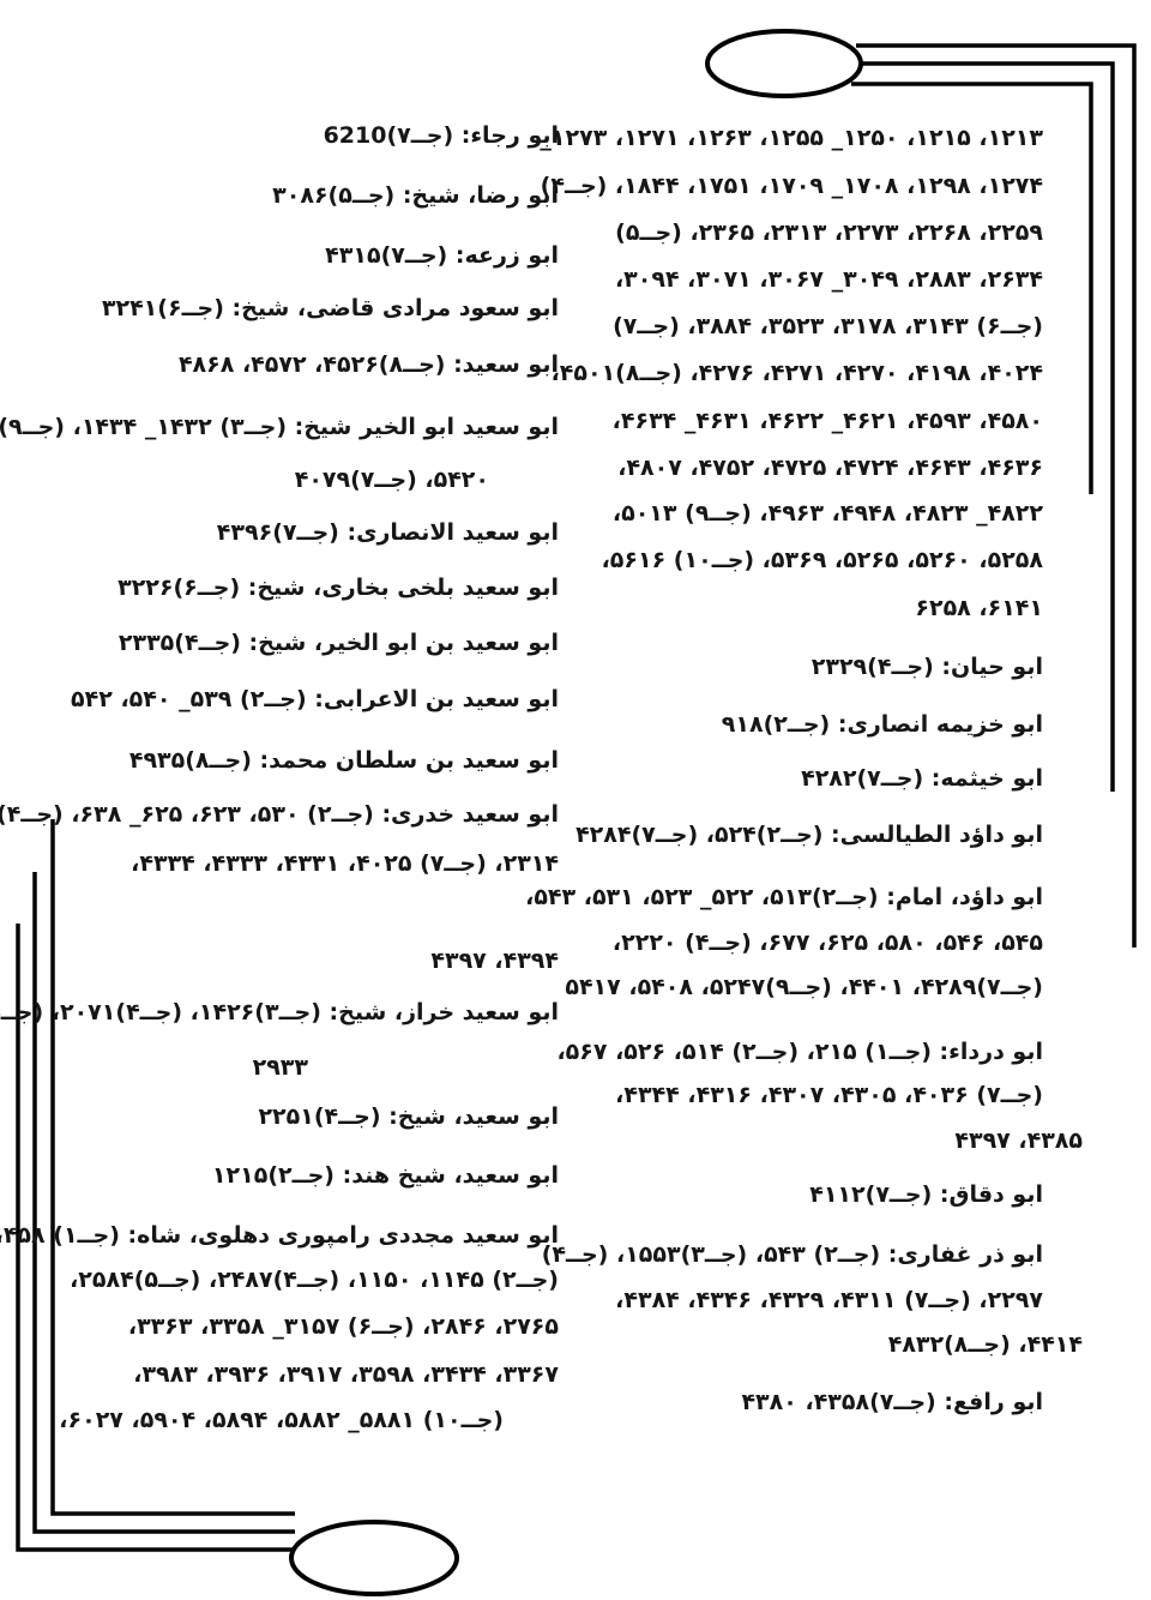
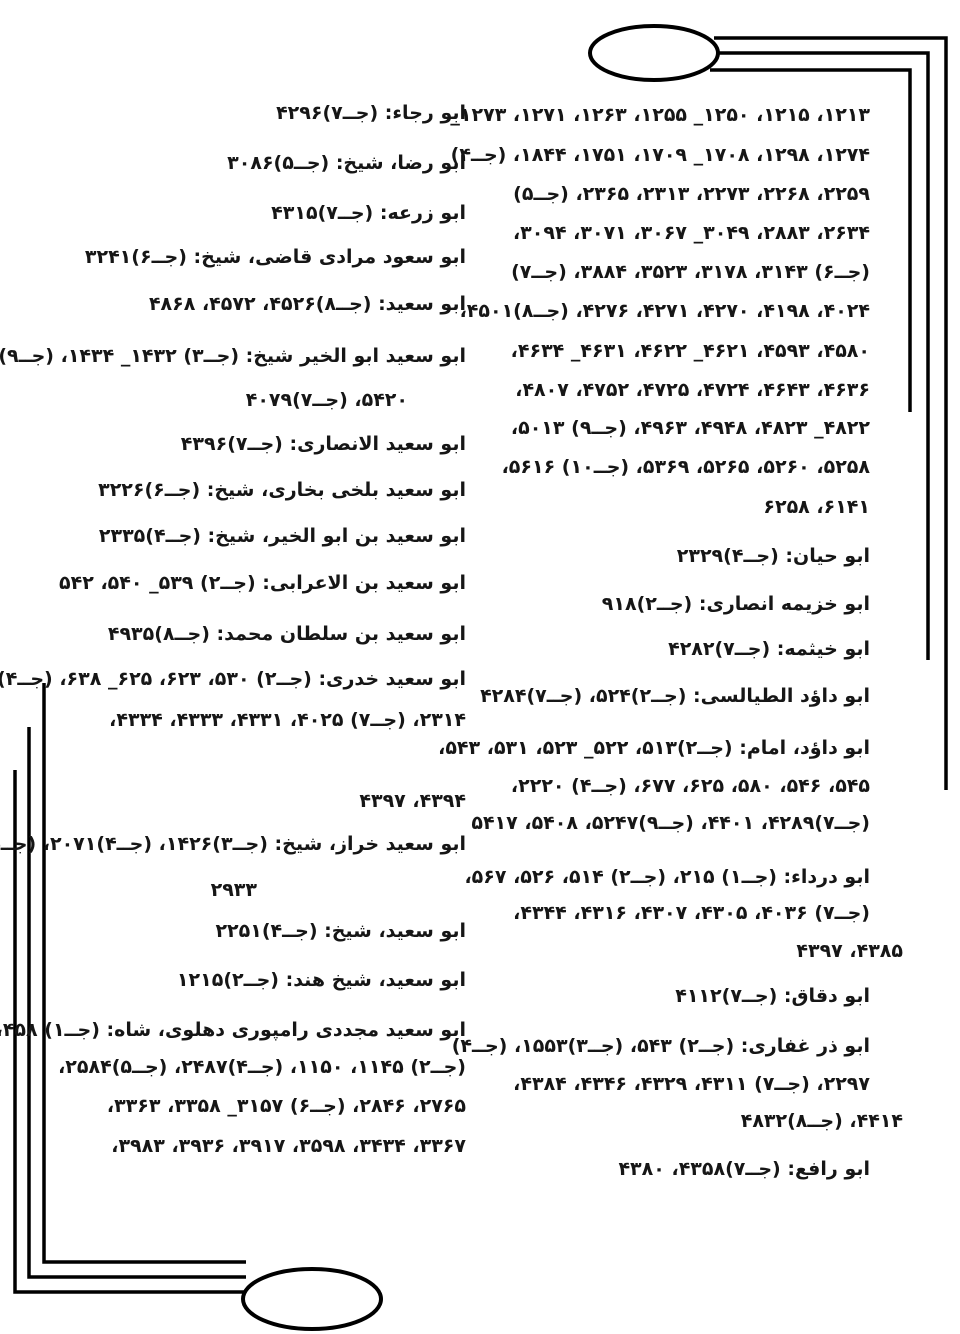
  ۱۲۱۳، ۱۲۱۵، ۱۲۵۰_ ۱۲۵۵، ۱۲۶۳، ۱۲۷۱، ۱۲۷۳_
  ۱۲۷۴، ۱۲۹۸، ۱۷۰۸_ ۱۷۰۹، ۱۷۵۱، ۱۸۴۴، (جــ۴)
  ۲۲۵۹، ۲۲۶۸، ۲۲۷۳، ۲۳۱۳، ۲۳۶۵، (جــ۵)
  ۲۶۳۴، ۲۸۸۳، ۳۰۴۹_ ۳۰۶۷، ۳۰۷۱، ۳۰۹۴،
  (جــ۶) ۳۱۴۳، ۳۱۷۸، ۳۵۲۳، ۳۸۸۴، (جــ۷)
  ۴۰۲۴، ۴۱۹۸، ۴۲۷۰، ۴۲۷۱، ۴۲۷۶، (جــ۸)۴۵۰۱،
  ۴۵۸۰، ۴۵۹۳، ۴۶۲۱_ ۴۶۲۲، ۴۶۳۱_ ۴۶۳۴،
  ۴۶۳۶، ۴۶۴۳، ۴۷۲۴، ۴۷۲۵، ۴۷۵۲، ۴۸۰۷،
  ۴۸۲۲_ ۴۸۲۳، ۴۹۴۸، ۴۹۶۳، (جــ۹) ۵۰۱۳،
  ۵۲۵۸، ۵۲۶۰، ۵۲۶۵، ۵۳۶۹، (جــ۱۰) ۵۶۱۶،
  ۶۱۴۱، ۶۲۵۸
  ابو حیان: (جــ۴)۲۳۲۹
  ابو خزیمه انصاری: (جــ۲)۹۱۸
  ابو خیثمه: (جــ۷)۴۲۸۲
  ابو داؤد الطیالسی: (جــ۲)۵۲۴، (جــ۷)۴۲۸۴
  ابو داؤد، امام: (جــ۲)۵۱۳، ۵۲۲_ ۵۲۳، ۵۳۱، ۵۴۳،
  ۵۴۵، ۵۴۶، ۵۸۰، ۶۲۵، ۶۷۷، (جــ۴) ۲۲۲۰،
  (جــ۷)۴۲۸۹، ۴۴۰۱، (جــ۹)۵۲۴۷، ۵۴۰۸، ۵۴۱۷
  ابو درداء: (جــ۱) ۲۱۵، (جــ۲) ۵۱۴، ۵۲۶، ۵۶۷،
  (جــ۷) ۴۰۳۶، ۴۳۰۵، ۴۳۰۷، ۴۳۱۶، ۴۳۴۴،
  ۴۳۸۵، ۴۳۹۷
  ابو دقاق: (جــ۷)۴۱۱۲
  ابو ذر غفاری: (جــ۲) ۵۴۳، (جــ۳)۱۵۵۳، (جــ۴)
  ۲۲۹۷، (جــ۷) ۴۳۱۱، ۴۳۲۹، ۴۳۴۶، ۴۳۸۴،
  ۴۴۱۴، (جــ۸)۴۸۳۲
  ابو رافع: (جــ۷)۴۳۵۸، ۴۳۸۰
- ابو رجاء: (جــ۷)6210
+ ابو رجاء: (جــ۷)۴۲۹۶
  ابو رضا، شیخ: (جــ۵)۳۰۸۶
  ابو زرعه: (جــ۷)۴۳۱۵
  ابو سعود مرادی قاضی، شیخ: (جــ۶)۳۲۴۱
  ابو سعید: (جــ۸)۴۵۲۶، ۴۵۷۲، ۴۸۶۸
  ابو سعید ابو الخیر شیخ: (جــ۳) ۱۴۳۲_ ۱۴۳۴، (جــ۹)
  ۵۴۲۰، (جــ۷)۴۰۷۹
  ابو سعید الانصاری: (جــ۷)۴۳۹۶
  ابو سعید بلخی بخاری، شیخ: (جــ۶)۳۲۲۶
  ابو سعید بن ابو الخیر، شیخ: (جــ۴)۲۳۳۵
  ابو سعید بن الاعرابی: (جــ۲) ۵۳۹_ ۵۴۰، ۵۴۲
  ابو سعید بن سلطان محمد: (جــ۸)۴۹۳۵
  ابو سعید خدری: (جــ۲) ۵۳۰، ۶۲۳، ۶۲۵_ ۶۳۸، (جــ۴)
  ۲۳۱۴، (جــ۷) ۴۰۲۵، ۴۳۳۱، ۴۳۳۳، ۴۳۳۴،
  ۴۳۹۴، ۴۳۹۷
  ابو سعید خراز، شیخ: (جــ۳)۱۴۲۶، (جــ۴)۲۰۷۱، (جــ
  ۲۹۳۳
  ابو سعید، شیخ: (جــ۴)۲۲۵۱
  ابو سعید، شیخ هند: (جــ۲)۱۲۱۵
  ابو سعید مجددی رامپوری دهلوی، شاه: (جــ۱) ۴۵۸
  (جــ۲) ۱۱۴۵، ۱۱۵۰، (جــ۴)۲۴۸۷، (جــ۵)۲۵۸۴،
  ۲۷۶۵، ۲۸۴۶، (جــ۶) ۳۱۵۷_ ۳۳۵۸، ۳۳۶۳،
  ۳۳۶۷، ۳۴۳۴، ۳۵۹۸، ۳۹۱۷، ۳۹۳۶، ۳۹۸۳،
- (جــ۱۰) ۵۸۸۱_ ۵۸۸۲، ۵۸۹۴، ۵۹۰۴، ۶۰۲۷،
